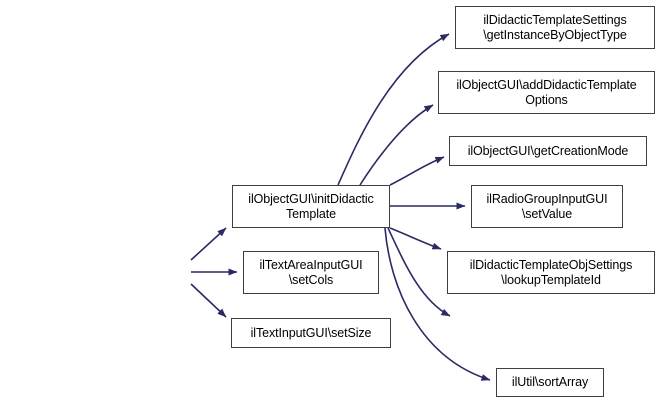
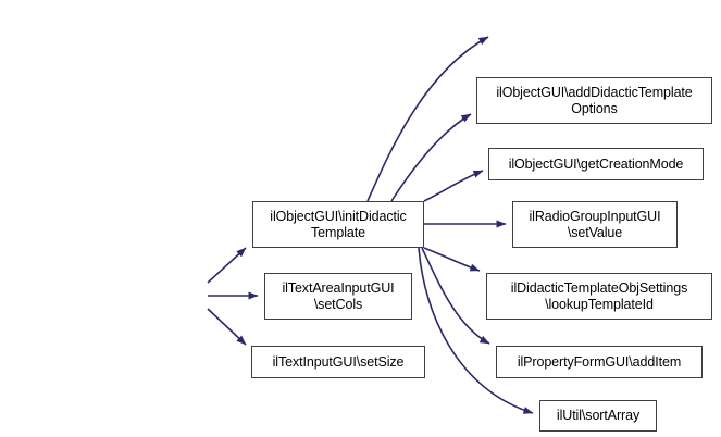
  ilObjectGUI\initDidactic
  Template
  ilTextAreaInputGUI
  \setCols
  ilTextInputGUI\setSize
- ilDidacticTemplateSettings
- \getInstanceByObjectType
  ilObjectGUI\addDidacticTemplate
  Options
  ilObjectGUI\getCreationMode
  ilRadioGroupInputGUI
  \setValue
  ilDidacticTemplateObjSettings
  \lookupTemplateId
+ ilPropertyFormGUI\addItem
  ilUtil\sortArray
